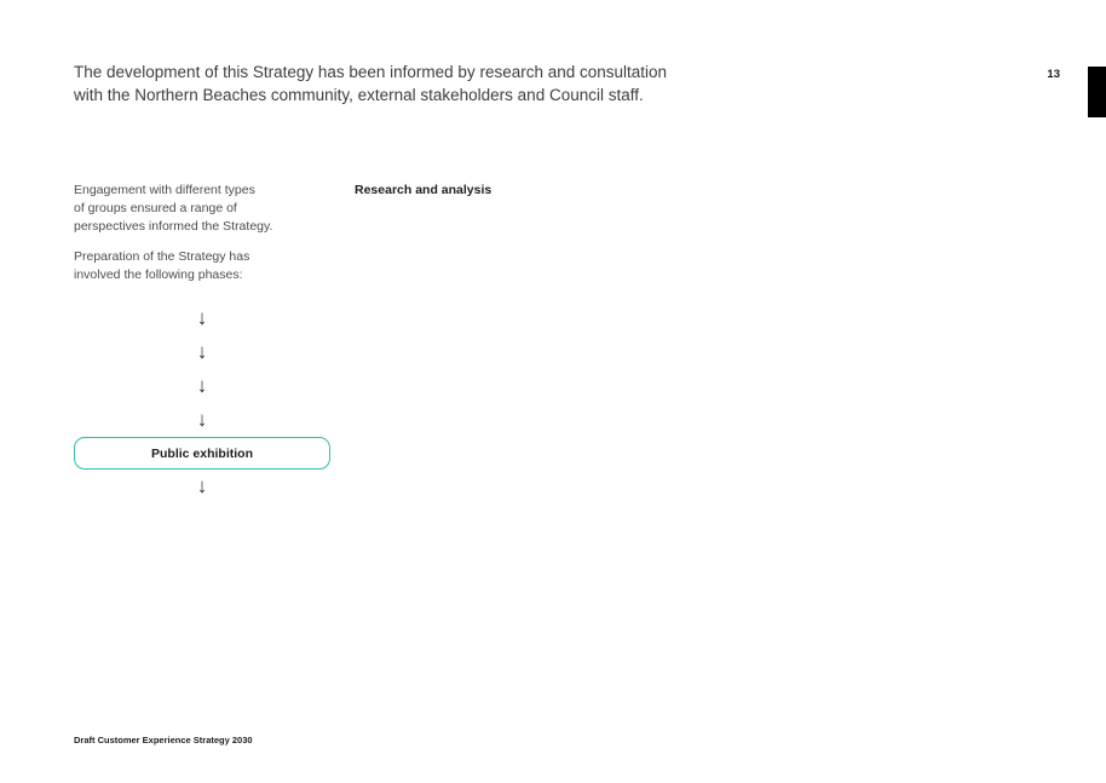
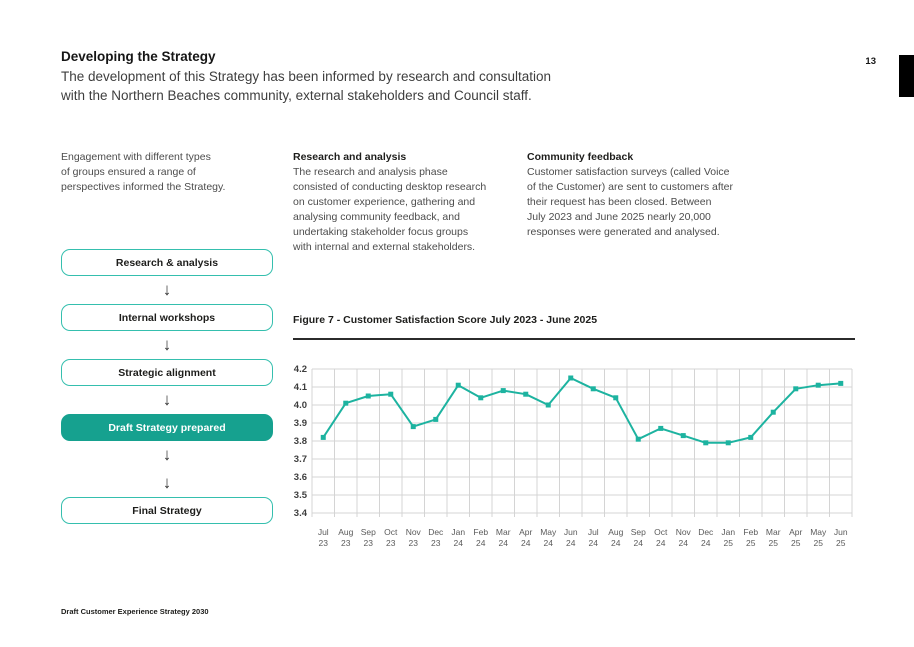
  13
+ Developing the Strategy
  The development of this Strategy has been informed by research and consultation
  with the Northern Beaches community, external stakeholders and Council staff.
  Engagement with different types
  of groups ensured a range of
  perspectives informed the Strategy.
- Preparation of the Strategy has
- involved the following phases:
  Research and analysis
+ The research and analysis phase
+ consisted of conducting desktop research
+ on customer experience, gathering and
+ analysing community feedback, and
+ undertaking stakeholder focus groups
+ with internal and external stakeholders.
+ Community feedback
+ Customer satisfaction surveys (called Voice
+ of the Customer) are sent to customers after
+ their request has been closed. Between
+ July 2023 and June 2025 nearly 20,000
+ responses were generated and analysed.
+ Research & analysis
  ↓
+ Internal workshops
  ↓
+ Strategic alignment
  ↓
+ Draft Strategy prepared
  ↓
- Public exhibition
  ↓
+ Final Strategy
+ Figure 7 - Customer Satisfaction Score July 2023 - June 2025
+ 4.2
+ 4.1
+ 4.0
+ 3.9
+ 3.8
+ 3.7
+ 3.6
+ 3.5
+ 3.4
+ Jul 23
+ Aug 23
+ Sep 23
+ Oct 23
+ Nov 23
+ Dec 23
+ Jan 24
+ Feb 24
+ Mar 24
+ Apr 24
+ May 24
+ Jun 24
+ Jul 24
+ Aug 24
+ Sep 24
+ Oct 24
+ Nov 24
+ Dec 24
+ Jan 25
+ Feb 25
+ Mar 25
+ Apr 25
+ May 25
+ Jun 25
  Draft Customer Experience Strategy 2030
